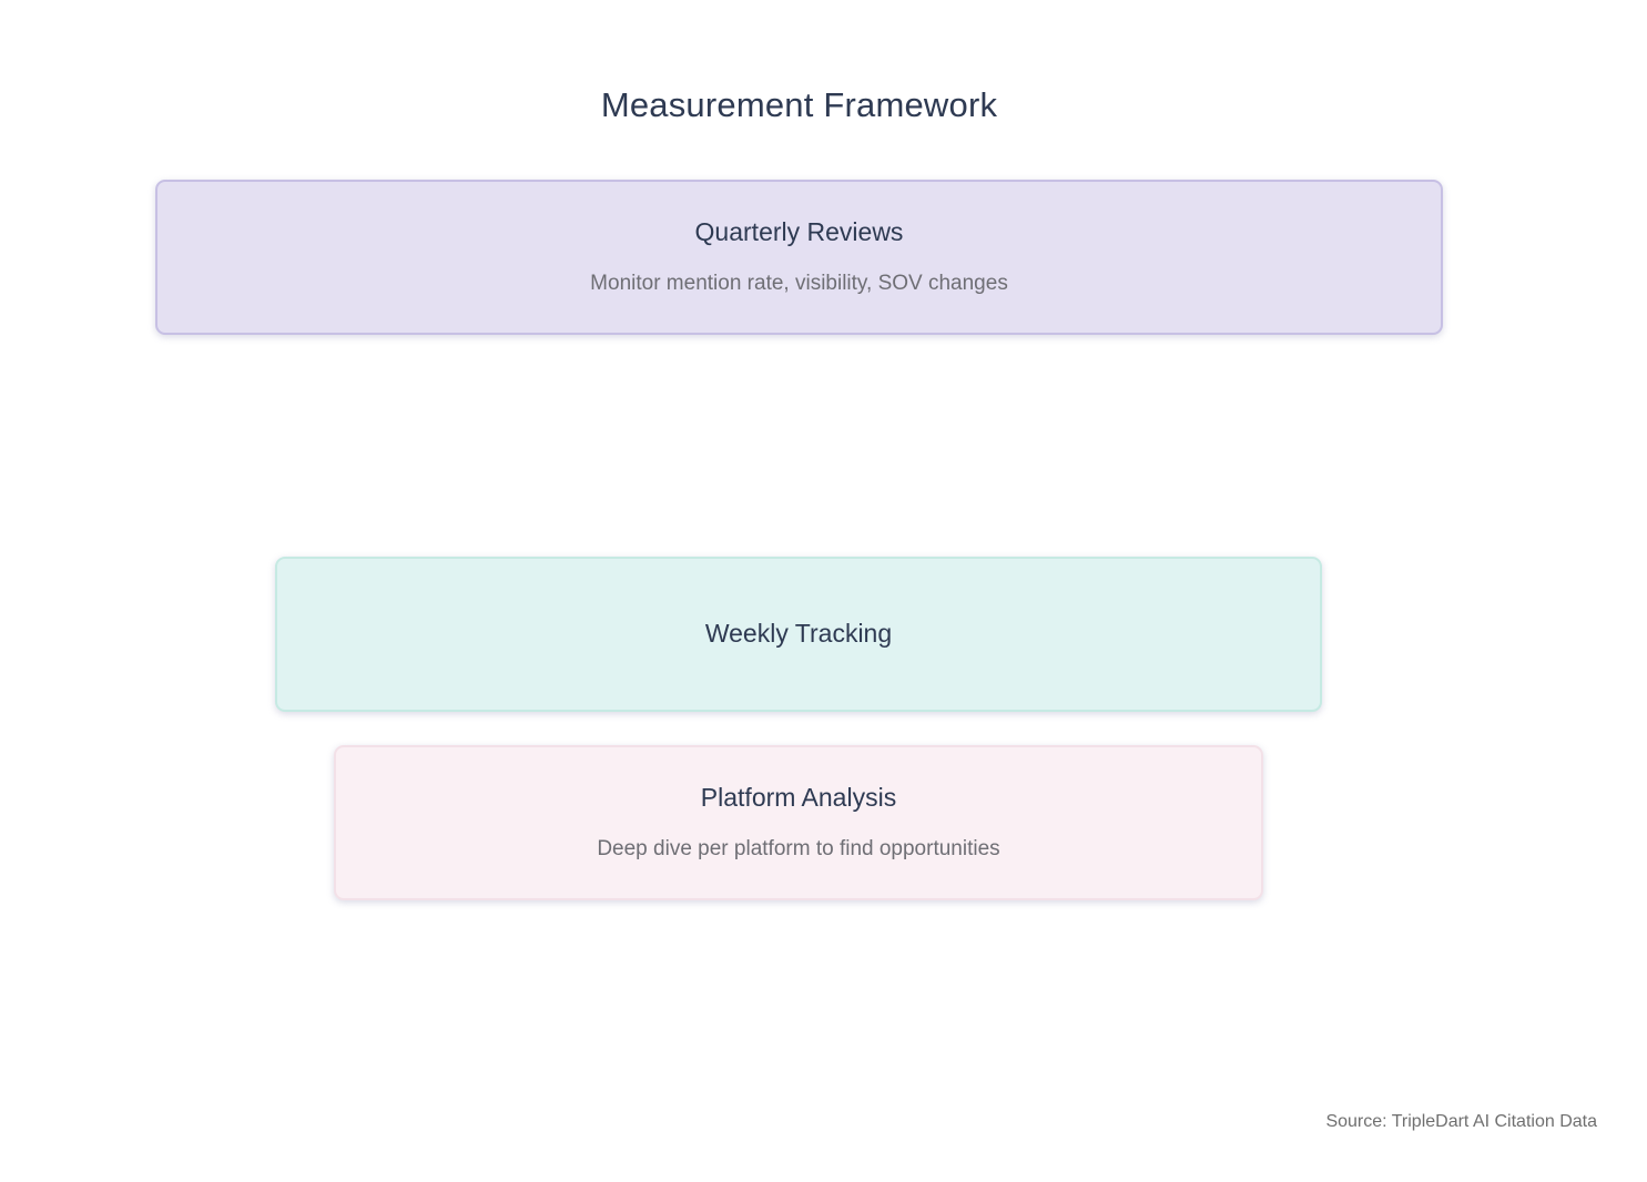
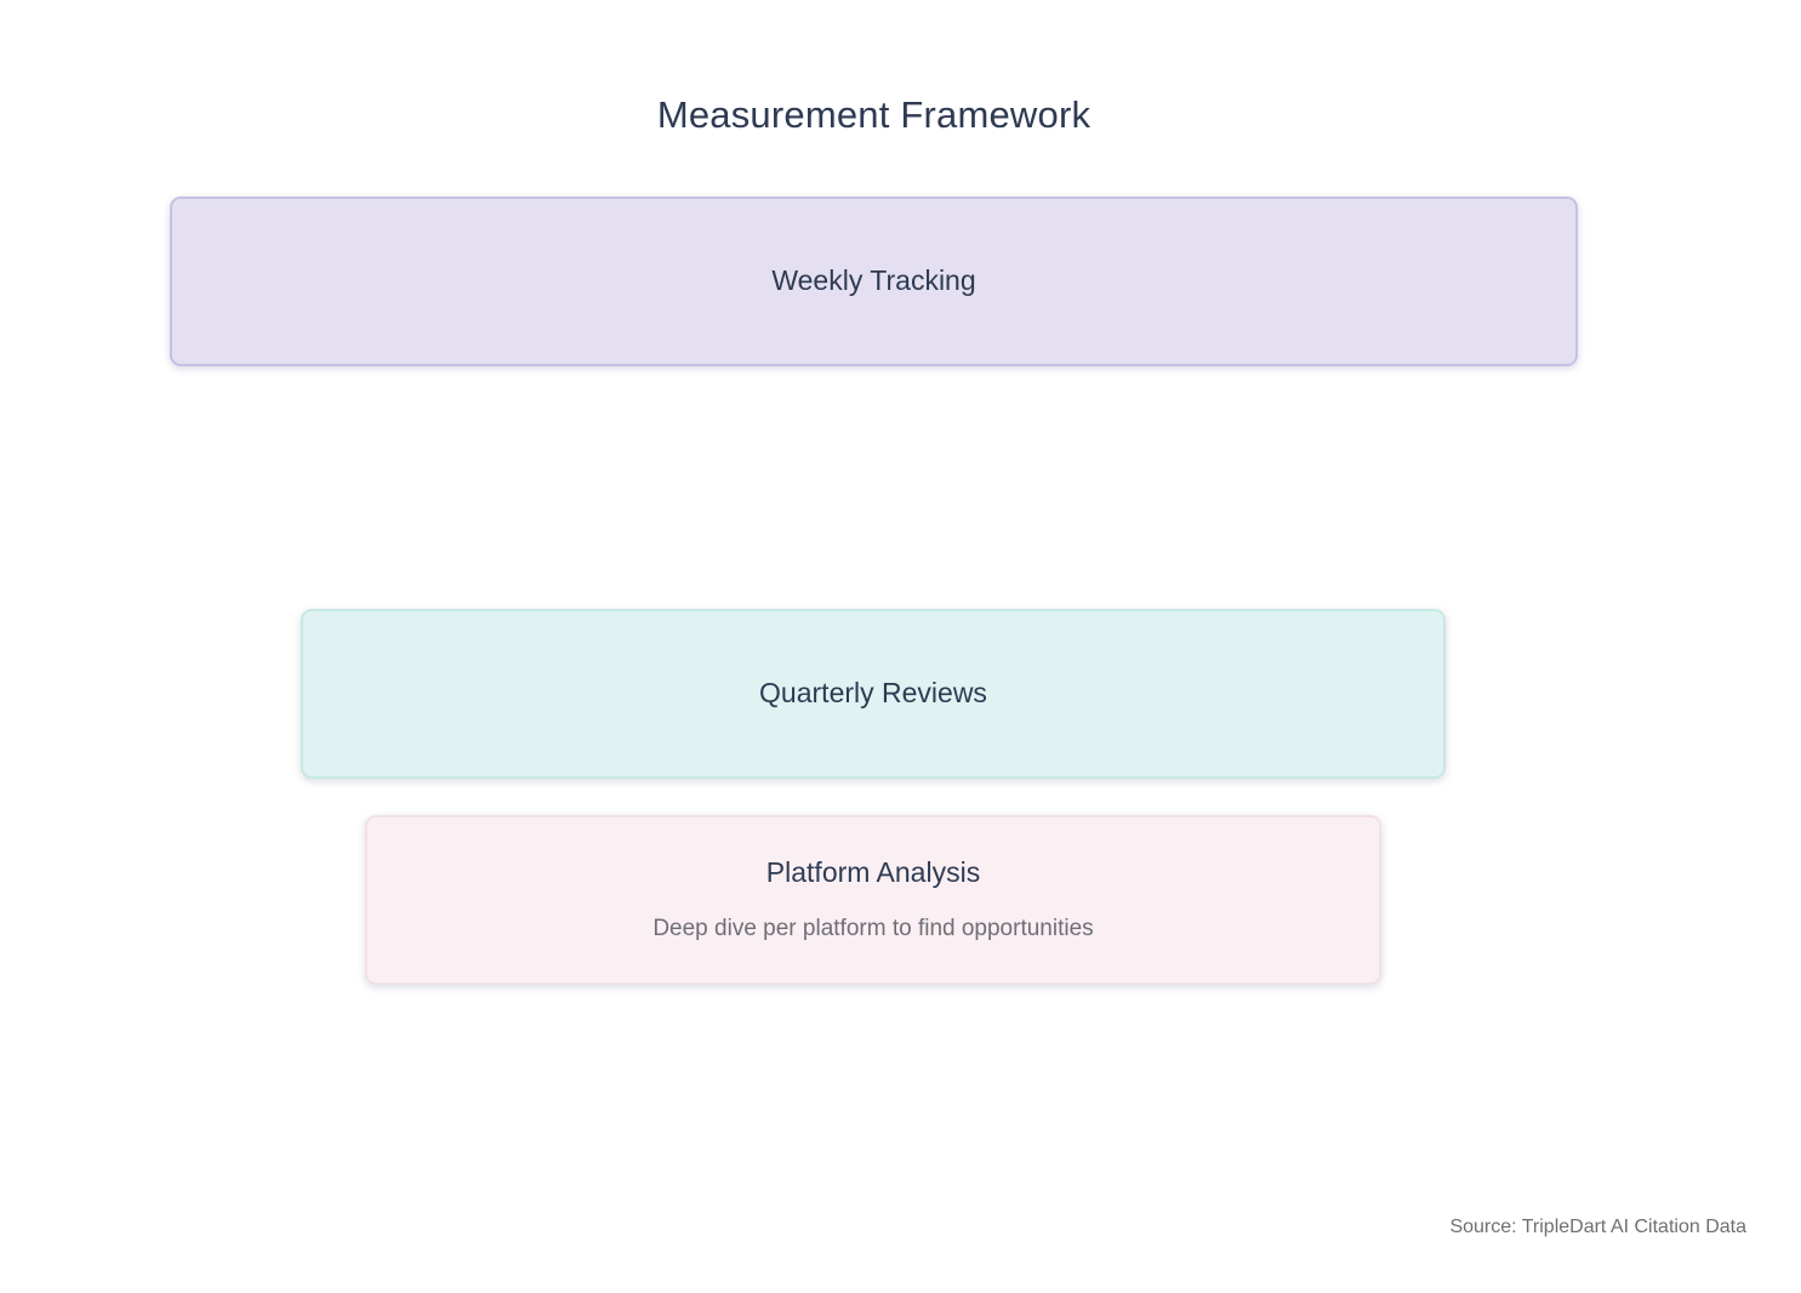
  Measurement Framework
- Quarterly Reviews
+ Weekly Tracking
- Monitor mention rate, visibility, SOV changes
- Weekly Tracking
+ Quarterly Reviews
  Platform Analysis
  Deep dive per platform to find opportunities
  Source: TripleDart AI Citation Data
